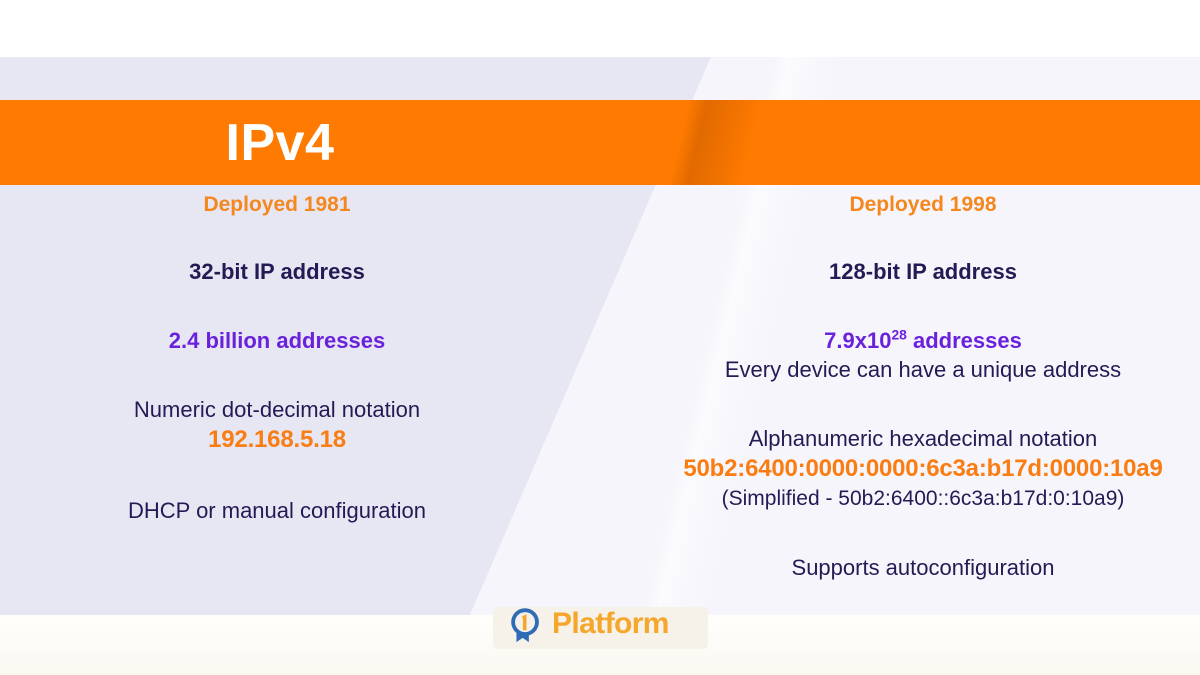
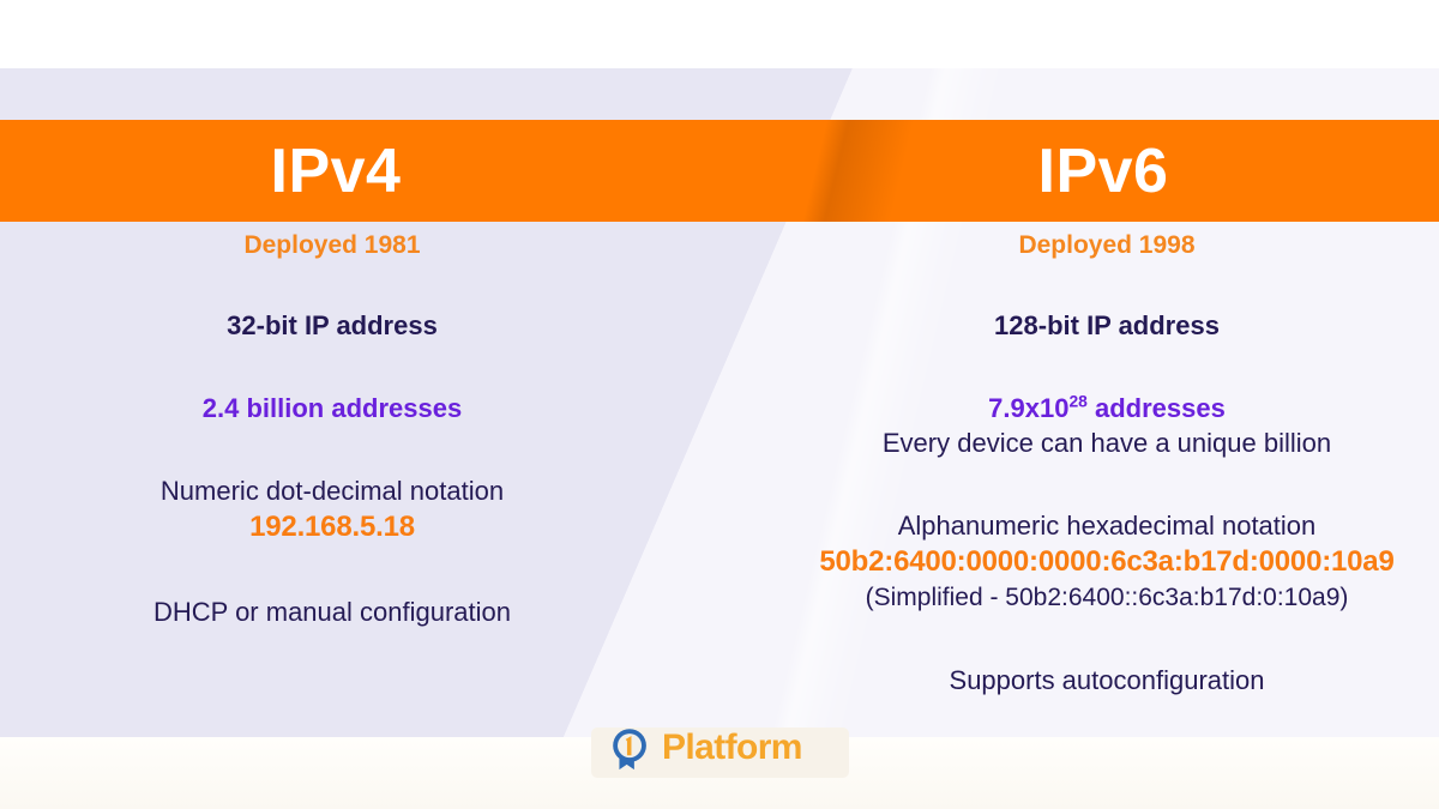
  IPv4
+ IPv6
  Deployed 1981
  32-bit IP address
  2.4 billion addresses
  Numeric dot-decimal notation
  192.168.5.18
  DHCP or manual configuration
  Deployed 1998
  128-bit IP address
  7.9x1028 addresses
- Every device can have a unique address
+ Every device can have a unique billion
  Alphanumeric hexadecimal notation
  50b2:6400:0000:0000:6c3a:b17d:0000:10a9
  (Simplified - 50b2:6400::6c3a:b17d:0:10a9)
  Supports autoconfiguration
  Platform
